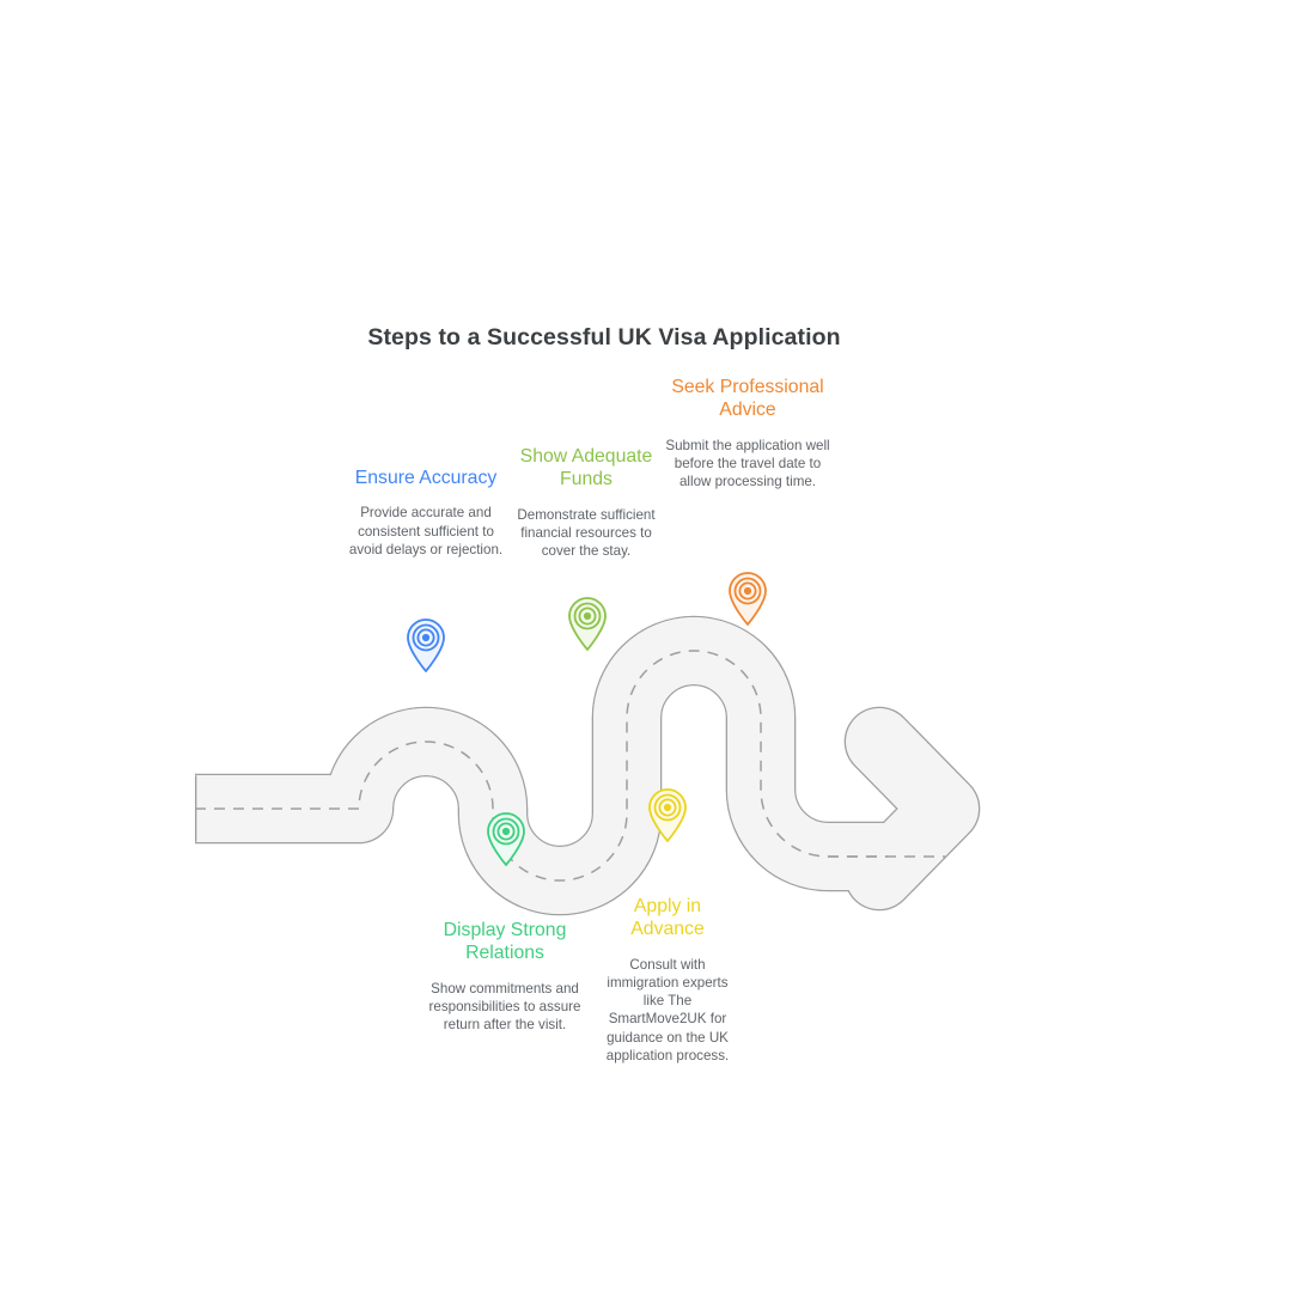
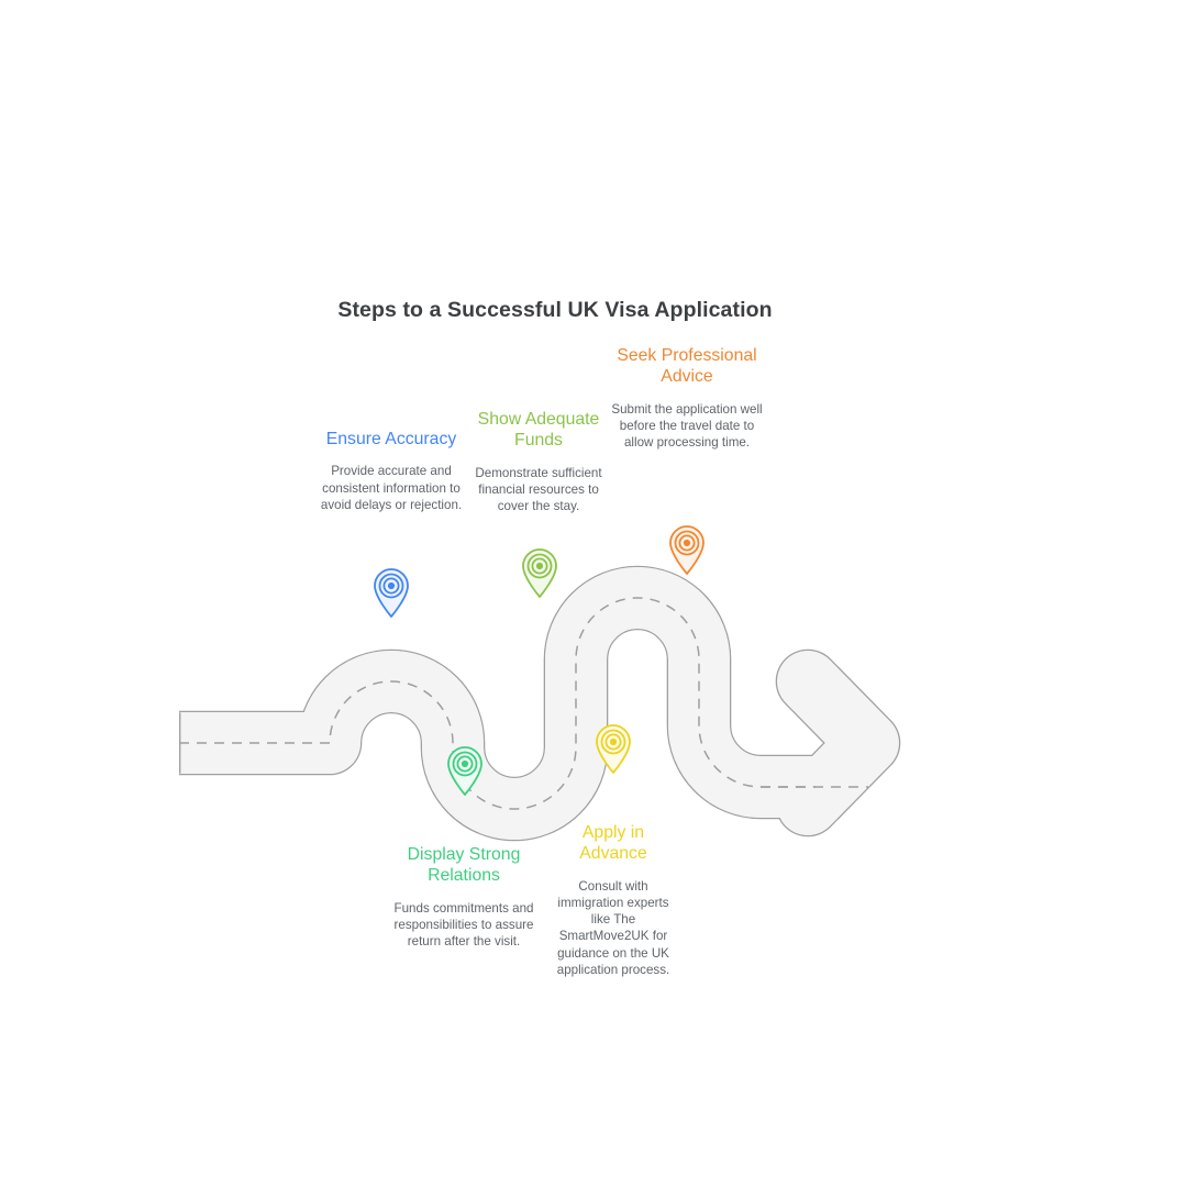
  Steps to a Successful UK Visa Application
  Ensure Accuracy
- Provide accurate and consistent sufficient to avoid delays or rejection.
+ Provide accurate and consistent information to avoid delays or rejection.
  Show Adequate Funds
  Demonstrate sufficient financial resources to cover the stay.
  Seek Professional Advice
  Submit the application well before the travel date to allow processing time.
  Display Strong Relations
- Show commitments and responsibilities to assure return after the visit.
+ Funds commitments and responsibilities to assure return after the visit.
  Apply in Advance
  Consult with immigration experts like The SmartMove2UK for guidance on the UK application process.
